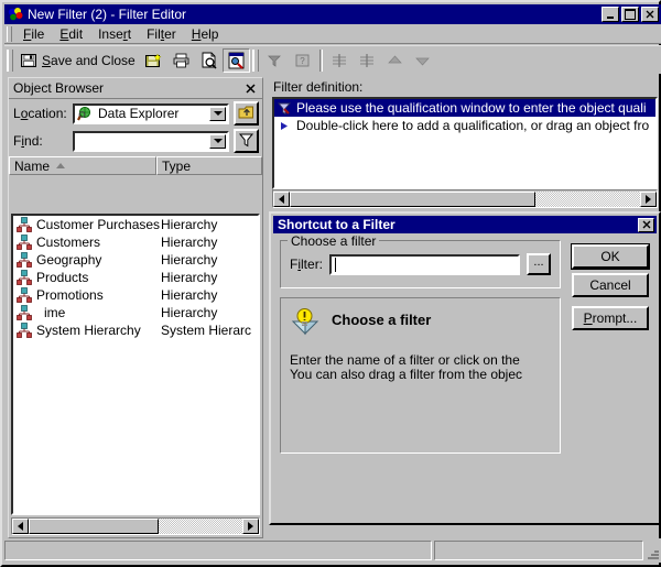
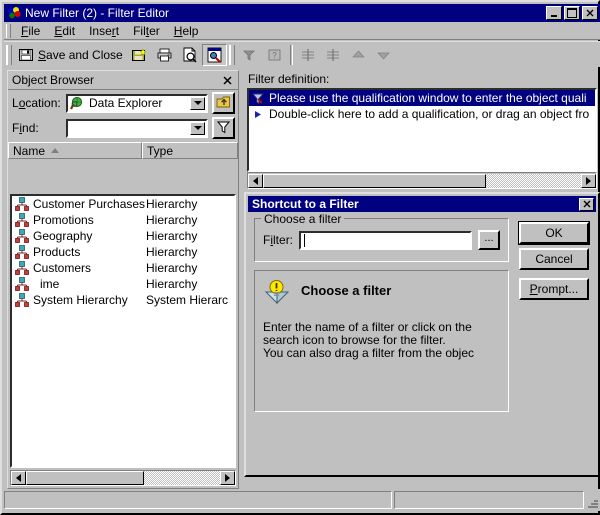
  New Filter (2) - Filter Editor
  File
  Edit
  Insert
  Filter
  Help
  Save and Close
  ?
  Object Browser
  Location:
  Data Explorer
  Find:
  Name
  Type
  Customer Purchases
  Hierarchy
- Customers
+ Promotions
  Hierarchy
  Geography
  Hierarchy
  Products
  Hierarchy
- Promotions
+ Customers
  Hierarchy
  ime
  Hierarchy
  System Hierarchy
  System Hierarc
  Filter definition:
  Please use the qualification window to enter the object quali
  Double-click here to add a qualification, or drag an object fro
  Shortcut to a Filter
  Choose a filter
  Filter:
  ...
  Choose a filter
  Enter the name of a filter or click on the
+ search icon to browse for the filter.
  You can also drag a filter from the objec
  OK
  Cancel
  Prompt...
